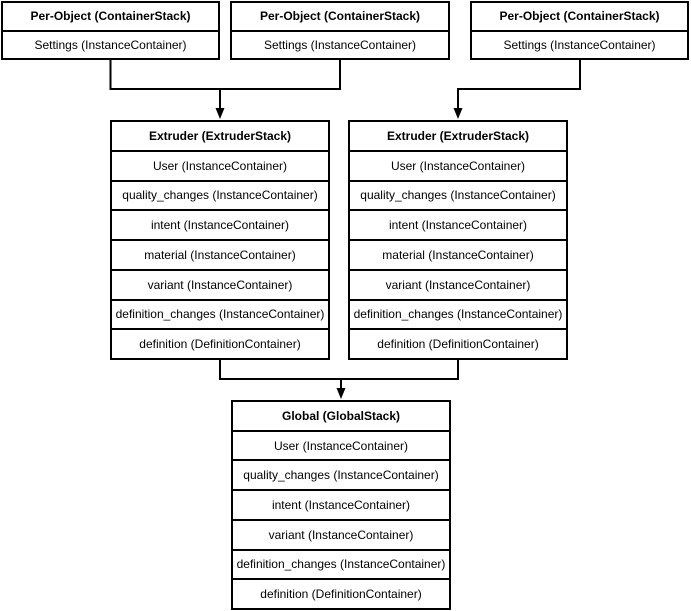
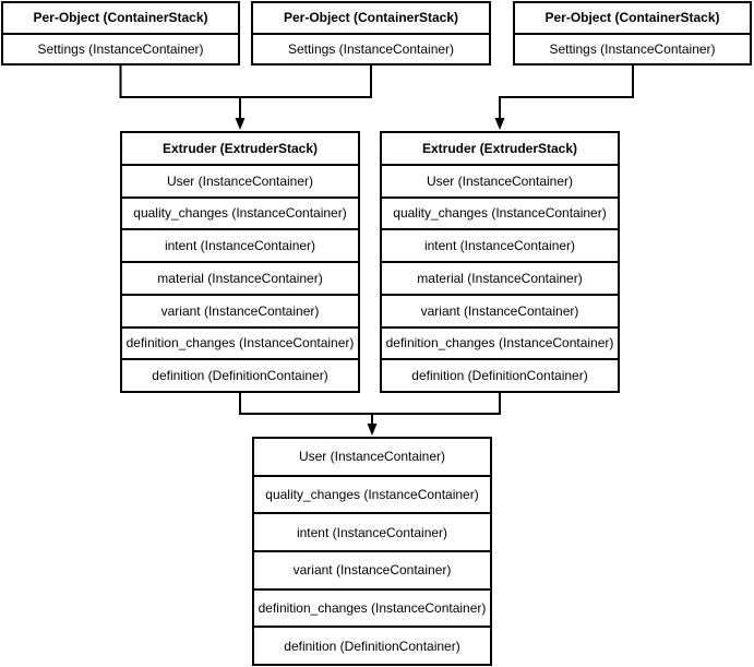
  Per-Object (ContainerStack)
  Settings (InstanceContainer)
  Per-Object (ContainerStack)
  Settings (InstanceContainer)
  Per-Object (ContainerStack)
  Settings (InstanceContainer)
  Extruder (ExtruderStack)
  User (InstanceContainer)
  quality_changes (InstanceContainer)
  intent (InstanceContainer)
  material (InstanceContainer)
  variant (InstanceContainer)
  definition_changes (InstanceContainer)
  definition (DefinitionContainer)
  Extruder (ExtruderStack)
  User (InstanceContainer)
  quality_changes (InstanceContainer)
  intent (InstanceContainer)
  material (InstanceContainer)
  variant (InstanceContainer)
  definition_changes (InstanceContainer)
  definition (DefinitionContainer)
- Global (GlobalStack)
  User (InstanceContainer)
  quality_changes (InstanceContainer)
  intent (InstanceContainer)
  variant (InstanceContainer)
  definition_changes (InstanceContainer)
  definition (DefinitionContainer)
